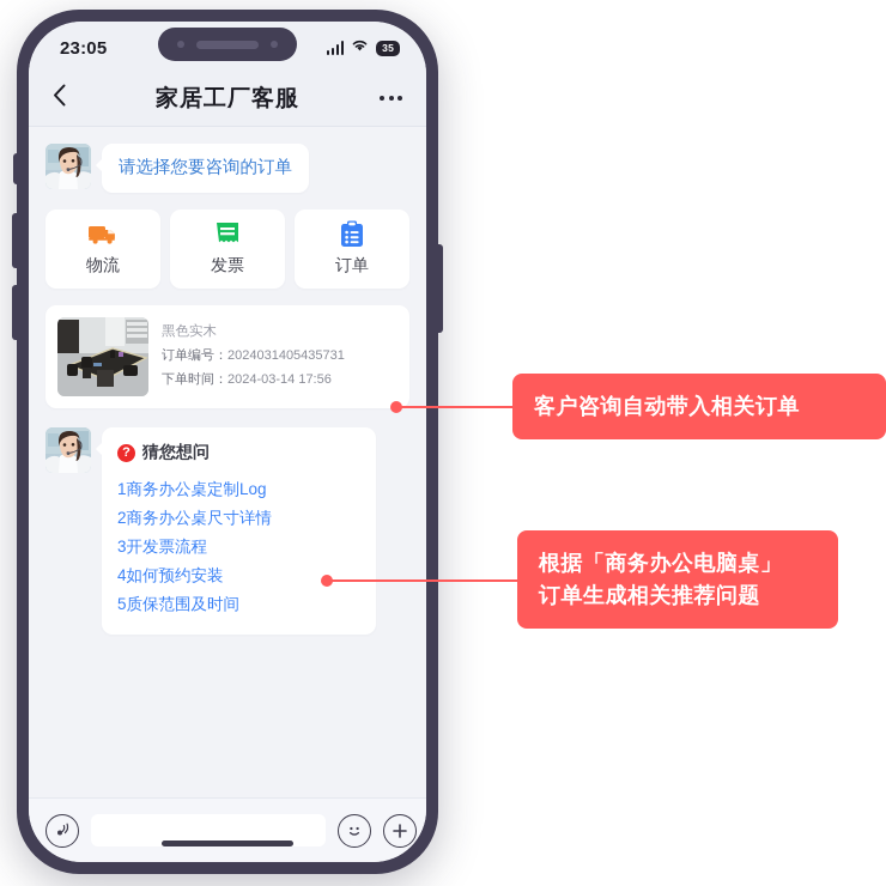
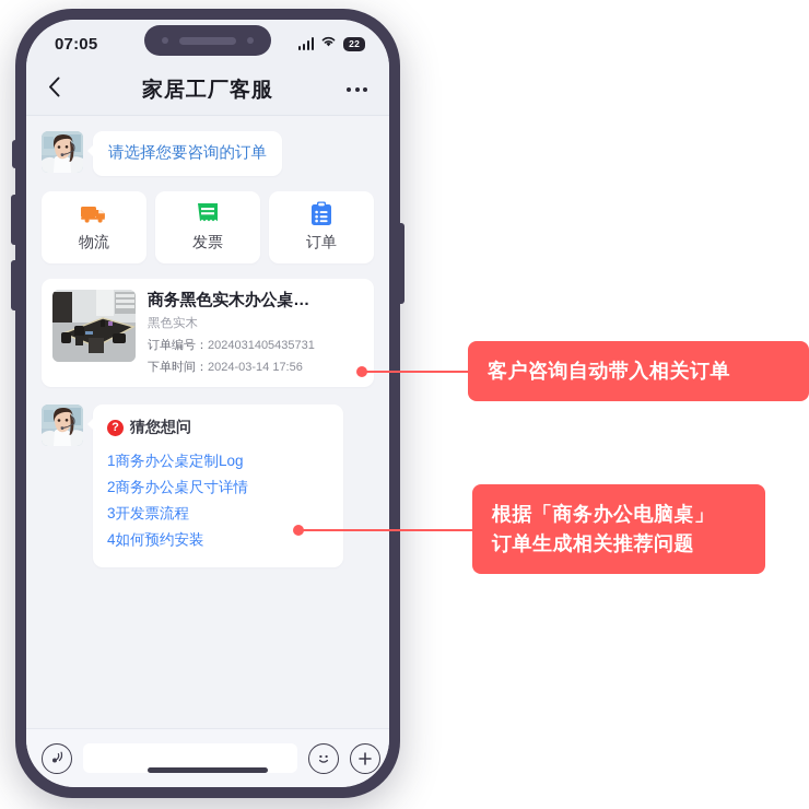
- 23:05
+ 07:05
- 35
+ 22
  家居工厂客服
  请选择您要咨询的订单
  物流
  发票
  订单
+ 商务黑色实木办公桌…
  黑色实木
  订单编号：2024031405435731
  下单时间：2024-03-14 17:56
  ?
  猜您想问
  1商务办公桌定制Log
  2商务办公桌尺寸详情
  3开发票流程
  4如何预约安装
- 5质保范围及时间
  客户咨询自动带入相关订单
  根据「商务办公电脑桌」
  订单生成相关推荐问题
